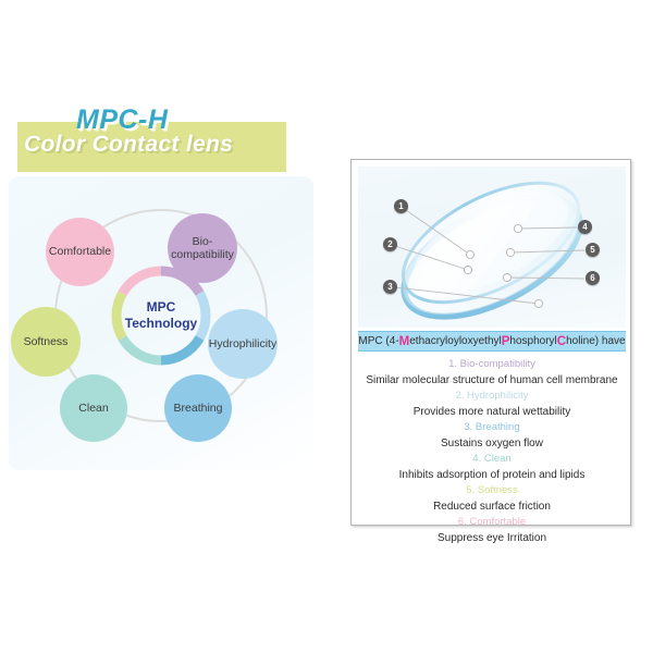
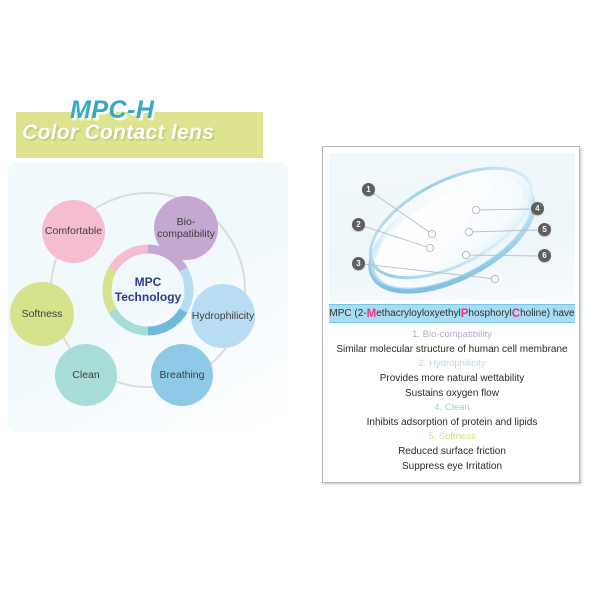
  MPC-H
  Color Contact lens
  Comfortable
  Bio-
  compatibility
  Hydrophilicity
  Breathing
  Clean
  Softness
  MPC
  Technology
  1
  2
  3
  4
  5
  6
- MPC (4-
+ MPC (2-
  M
  ethacryloyloxyethyl
  P
  hosphoryl
  C
  holine) have
  1. Bio-compatibility
  Similar molecular structure of human cell membrane
  2. Hydrophilicity
  Provides more natural wettability
- 3. Breathing
  Sustains oxygen flow
  4. Clean
  Inhibits adsorption of protein and lipids
  5. Softness
  Reduced surface friction
- 6. Comfortable
  Suppress eye Irritation
